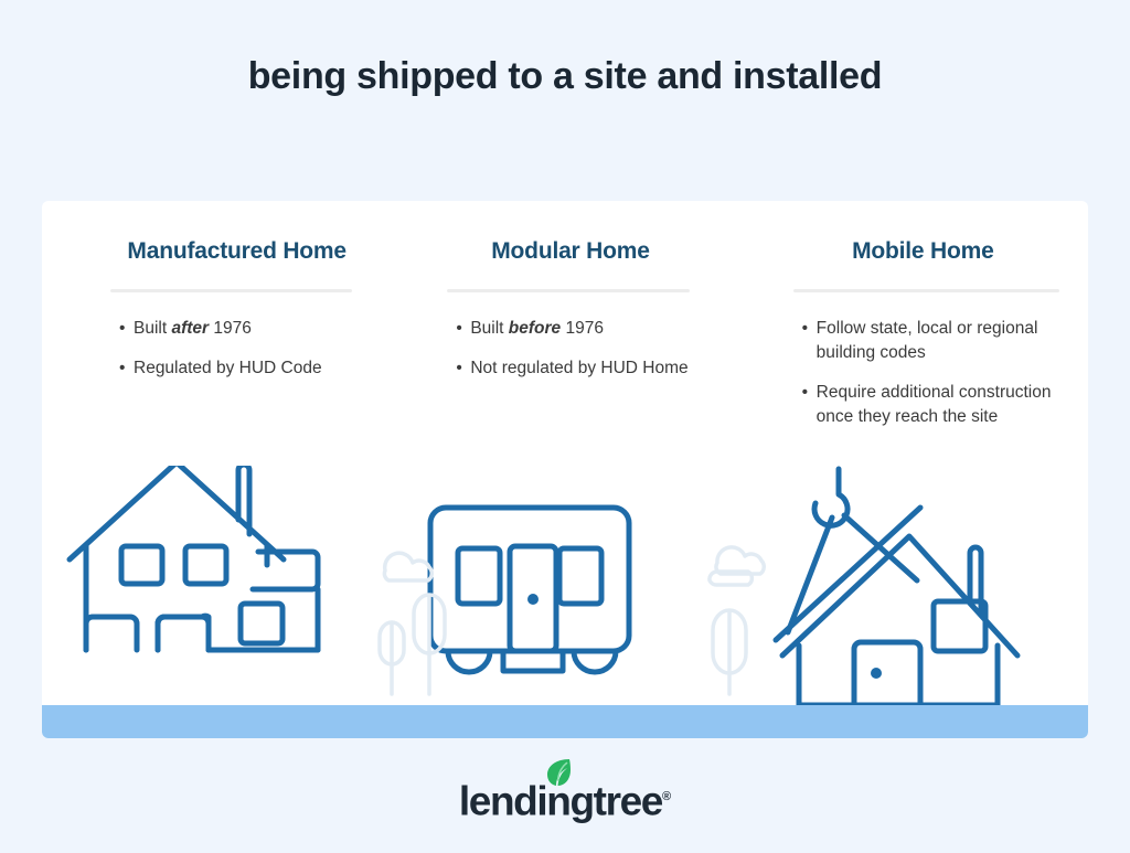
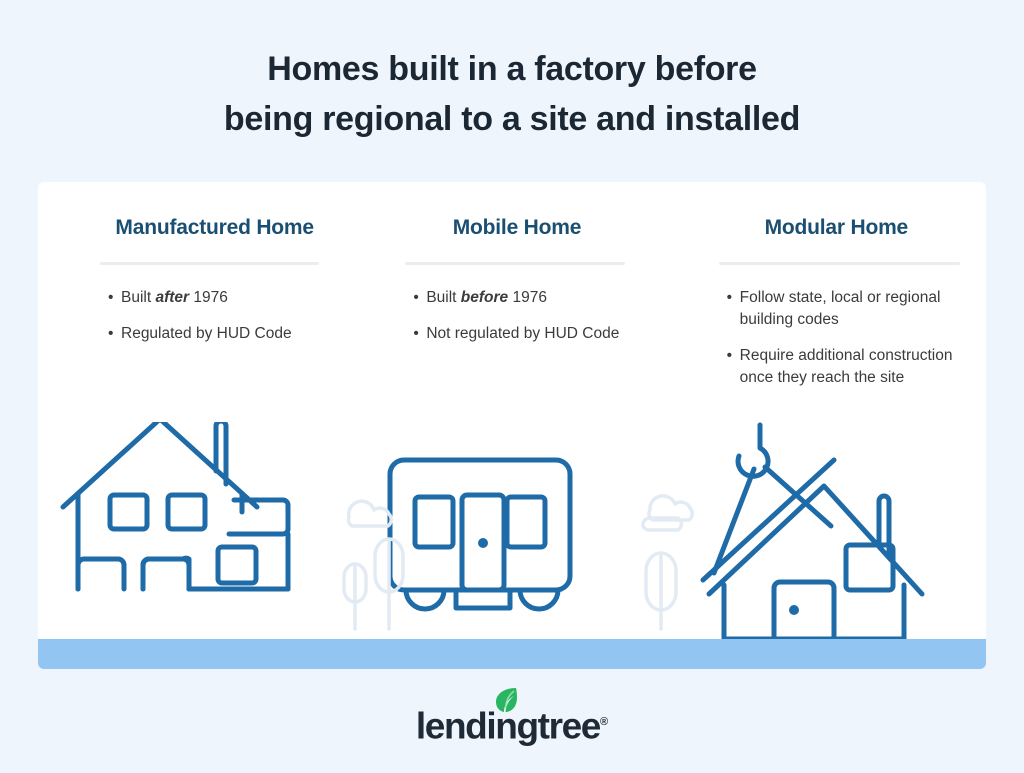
+ Homes built in a factory before
- being shipped to a site and installed
+ being regional to a site and installed
  Manufactured Home
  Built after 1976
  Regulated by HUD Code
- Modular Home
+ Mobile Home
  Built before 1976
- Not regulated by HUD Home
+ Not regulated by HUD Code
- Mobile Home
+ Modular Home
  Follow state, local or regional building codes
  Require additional construction once they reach the site
  lendingtree®
